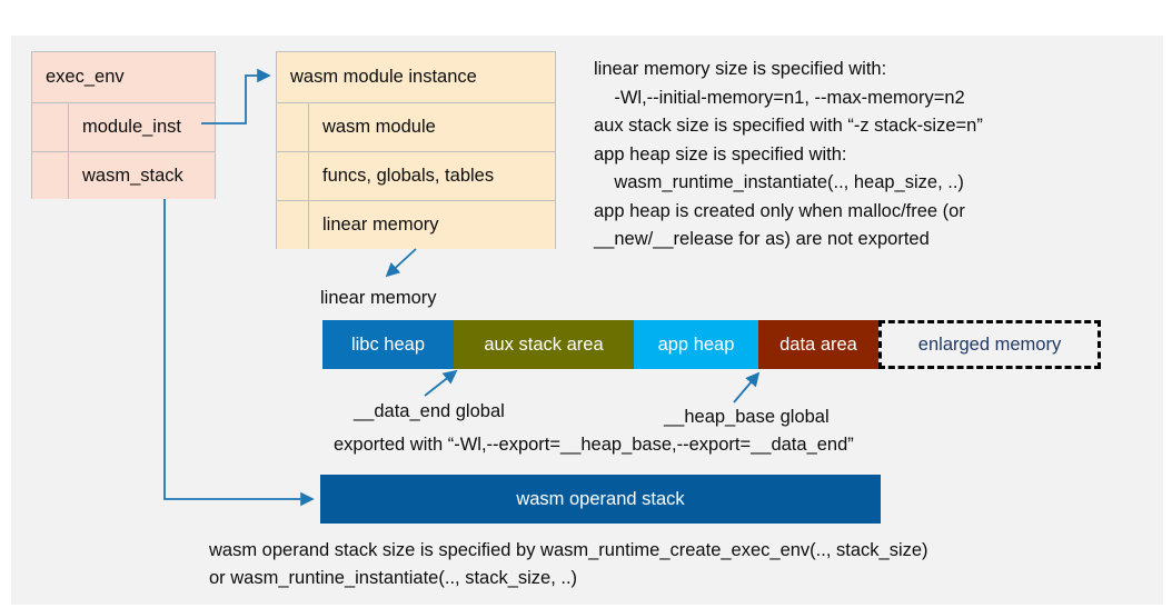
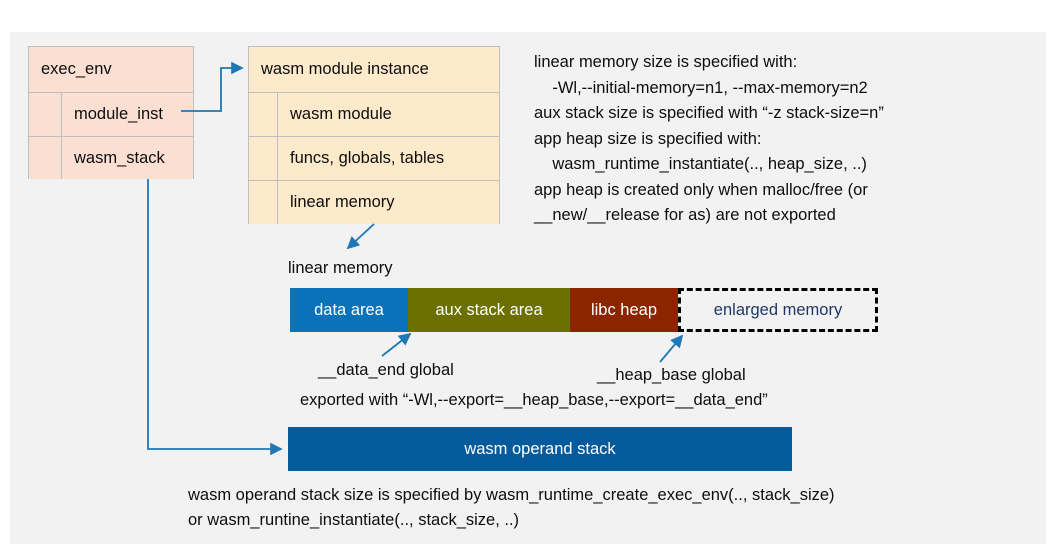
  exec_env
  module_inst
  wasm_stack
  wasm module instance
  wasm module
  funcs, globals, tables
  linear memory
  linear memory size is specified with:
  -Wl,--initial-memory=n1, --max-memory=n2
  aux stack size is specified with “-z stack-size=n”
  app heap size is specified with:
  wasm_runtime_instantiate(.., heap_size, ..)
  app heap is created only when malloc/free (or
  __new/__release for as) are not exported
  linear memory
- libc heap
+ data area
  aux stack area
- app heap
- data area
+ libc heap
  enlarged memory
  __data_end global
  __heap_base global
  exported with “-Wl,--export=__heap_base,--export=__data_end”
  wasm operand stack
  wasm operand stack size is specified by wasm_runtime_create_exec_env(.., stack_size)
  or wasm_runtine_instantiate(.., stack_size, ..)
